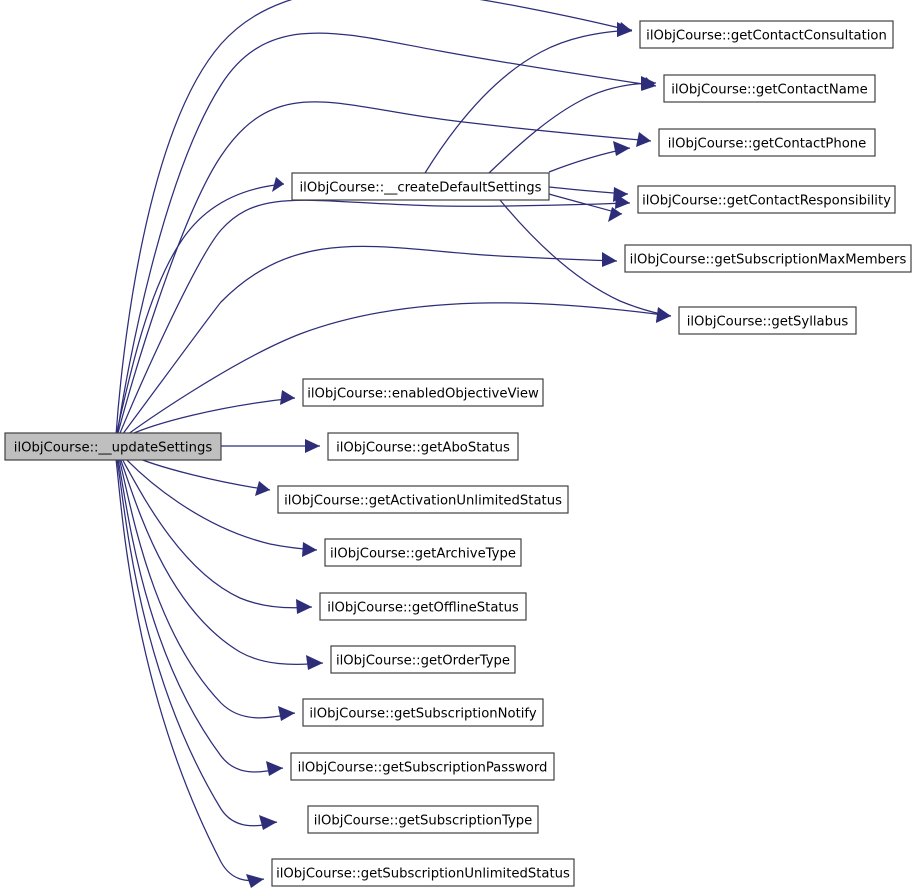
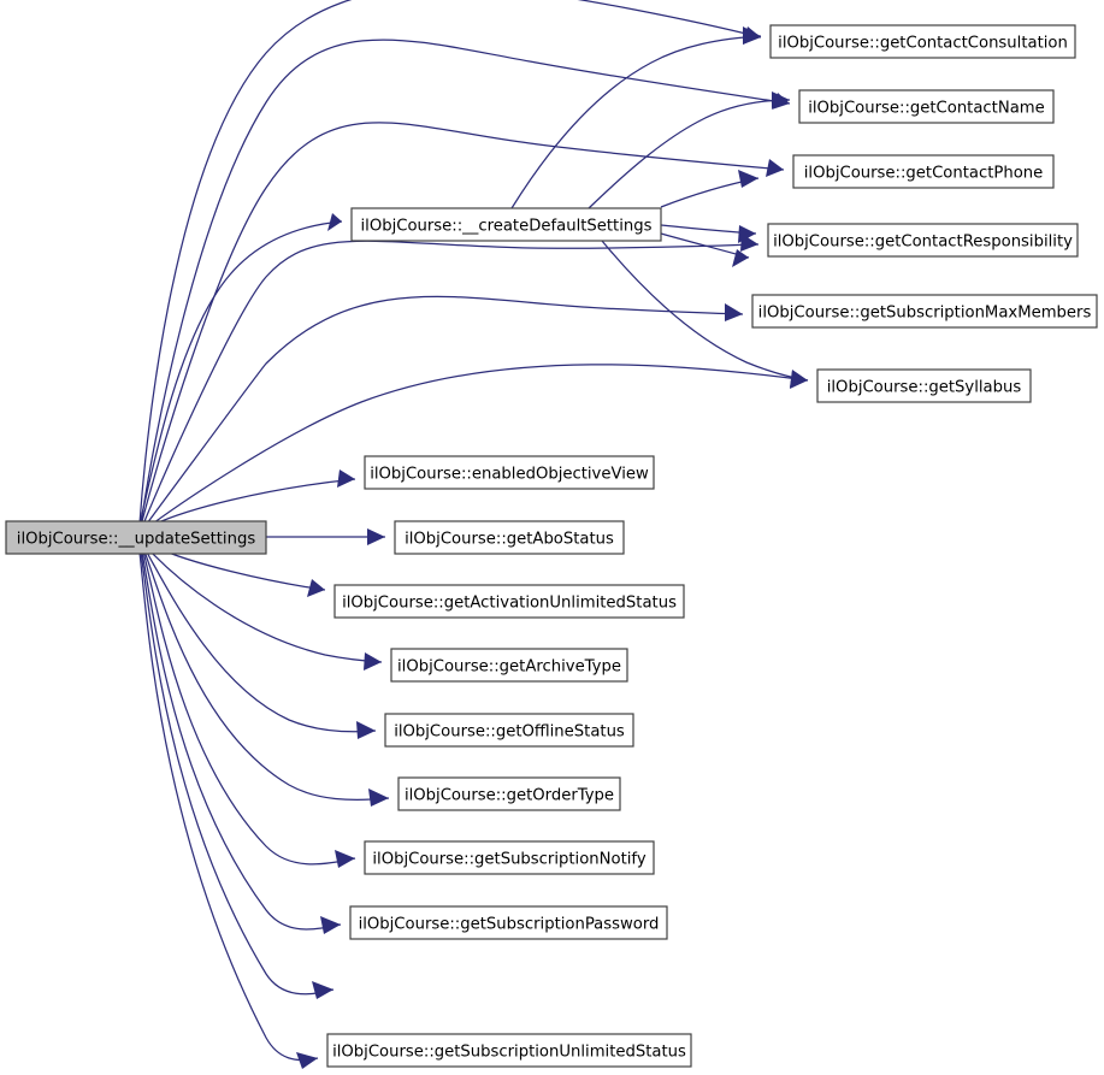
  ilObjCourse::__updateSettings
  ilObjCourse::__createDefaultSettings
  ilObjCourse::getContactConsultation
  ilObjCourse::getContactName
  ilObjCourse::getContactPhone
  ilObjCourse::getContactResponsibility
  ilObjCourse::getSubscriptionMaxMembers
  ilObjCourse::getSyllabus
  ilObjCourse::enabledObjectiveView
  ilObjCourse::getAboStatus
  ilObjCourse::getActivationUnlimitedStatus
  ilObjCourse::getArchiveType
  ilObjCourse::getOfflineStatus
  ilObjCourse::getOrderType
  ilObjCourse::getSubscriptionNotify
  ilObjCourse::getSubscriptionPassword
- ilObjCourse::getSubscriptionType
  ilObjCourse::getSubscriptionUnlimitedStatus
